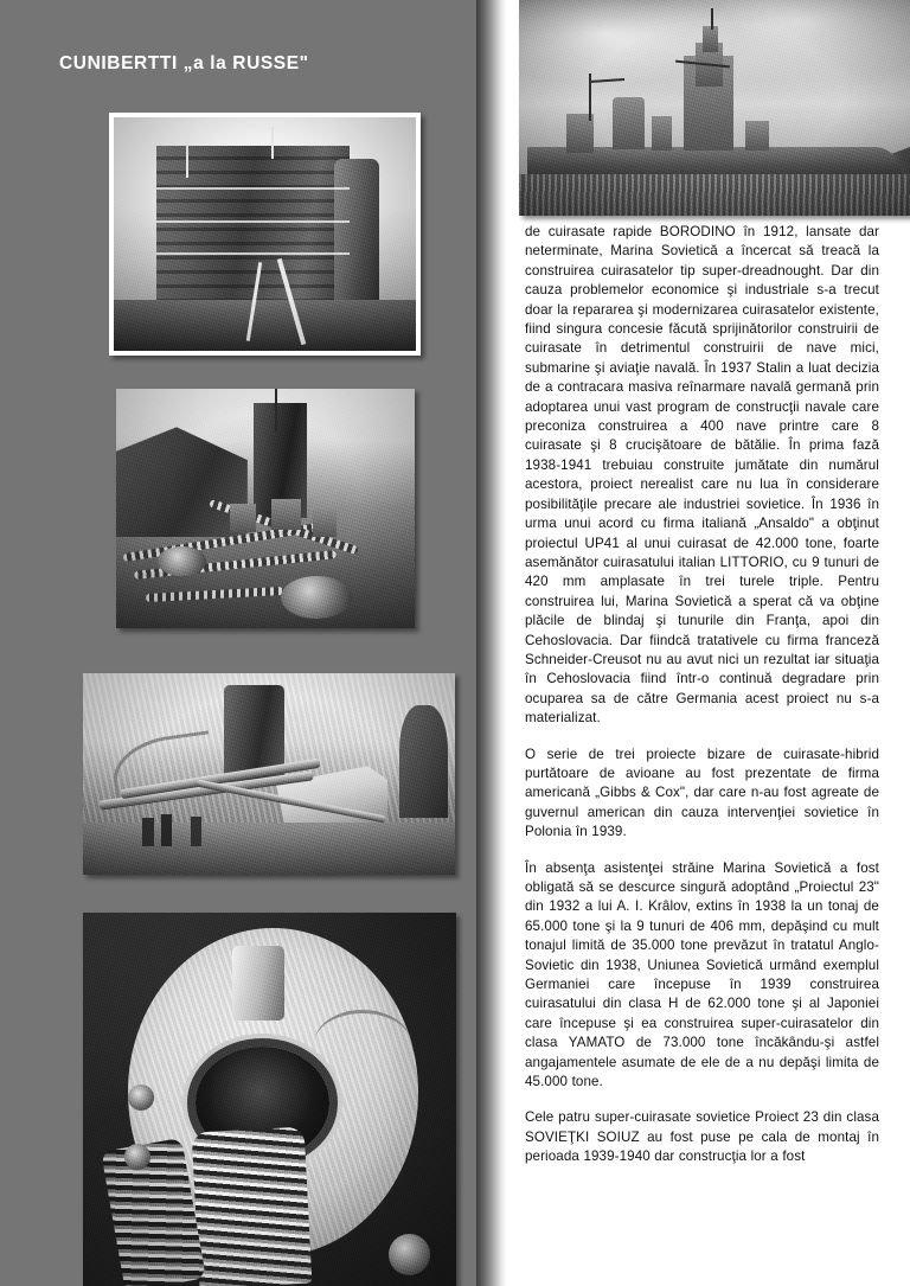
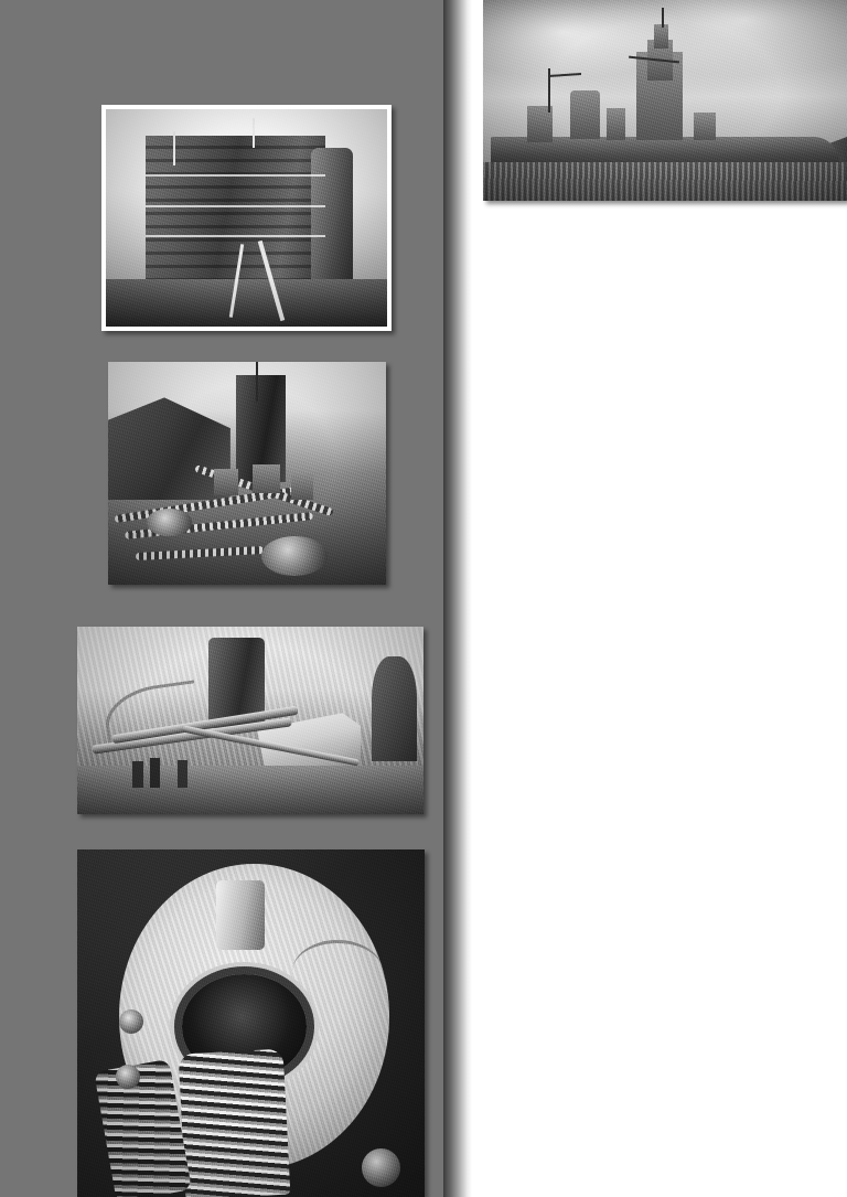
- CUNIBERTTI „a la RUSSE"
- de cuirasate rapide BORODINO în 1912, lansate dar neterminate, Marina Sovietică a încercat să treacă la construirea cuirasatelor tip super-dreadnought. Dar din cauza problemelor economice şi industriale s-a trecut doar la repararea şi modernizarea cuirasatelor existente, fiind singura concesie făcută sprijinătorilor construirii de cuirasate în detrimentul construirii de nave mici, submarine şi aviaţie navală. În 1937 Stalin a luat decizia de a contracara masiva reînarmare navală germană prin adoptarea unui vast program de construcţii navale care preconiza construirea a 400 nave printre care 8 cuirasate şi 8 crucişătoare de bătălie. În prima fază 1938-1941 trebuiau construite jumătate din numărul acestora, proiect nerealist care nu lua în considerare posibilităţile precare ale industriei sovietice. În 1936 în urma unui acord cu firma italiană „Ansaldo" a obţinut proiectul UP41 al unui cuirasat de 42.000 tone, foarte asemănător cuirasatului italian LITTORIO, cu 9 tunuri de 420 mm amplasate în trei turele triple. Pentru construirea lui, Marina Sovietică a sperat că va obţine plăcile de blindaj şi tunurile din Franţa, apoi din Cehoslovacia. Dar fiindcă tratativele cu firma franceză Schneider-Creusot nu au avut nici un rezultat iar situaţia în Cehoslovacia fiind într-o continuă degradare prin ocuparea sa de către Germania acest proiect nu s-a materializat.
- O serie de trei proiecte bizare de cuirasate-hibrid purtătoare de avioane au fost prezentate de firma americană „Gibbs & Cox", dar care n-au fost agreate de guvernul american din cauza intervenţiei sovietice în Polonia în 1939.
- În absenţa asistenţei străine Marina Sovietică a fost obligată să se descurce singură adoptând „Proiectul 23" din 1932 a lui A. I. Krâlov, extins în 1938 la un tonaj de 65.000 tone şi la 9 tunuri de 406 mm, depăşind cu mult tonajul limită de 35.000 tone prevăzut în tratatul Anglo-Sovietic din 1938, Uniunea Sovietică urmând exemplul Germaniei care începuse în 1939 construirea cuirasatului din clasa H de 62.000 tone şi al Japoniei care începuse şi ea construirea super-cuirasatelor din clasa YAMATO de 73.000 tone încăkându-şi astfel angajamentele asumate de ele de a nu depăşi limita de 45.000 tone.
- Cele patru super-cuirasate sovietice Proiect 23 din clasa SOVIEŢKI SOIUZ au fost puse pe cala de montaj în perioada 1939-1940 dar construcţia lor a fost
